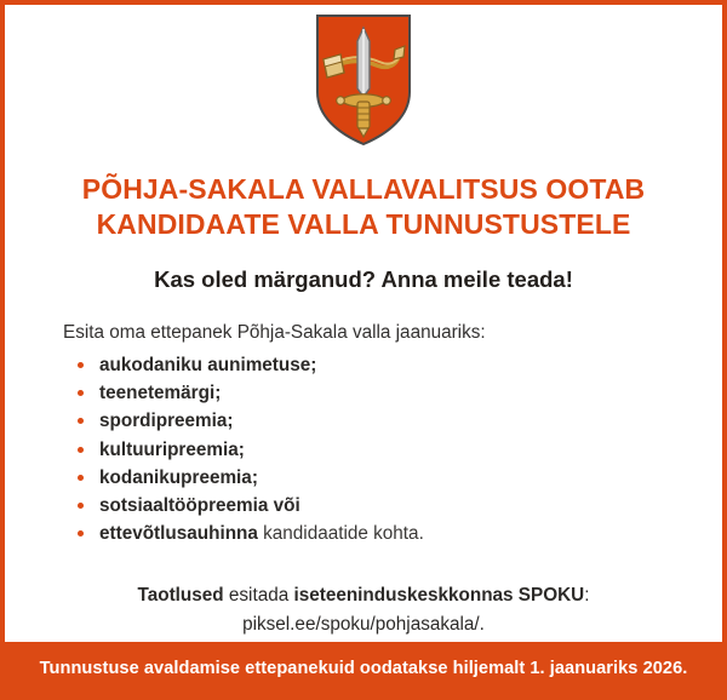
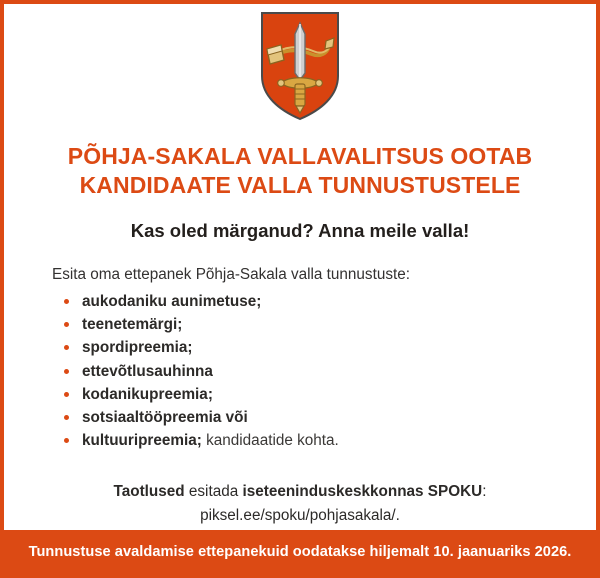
  PÕHJA-SAKALA VALLAVALITSUS OOTAB
  KANDIDAATE VALLA TUNNUSTUSTELE
- Kas oled märganud? Anna meile teada!
+ Kas oled märganud? Anna meile valla!
- Esita oma ettepanek Põhja-Sakala valla jaanuariks:
+ Esita oma ettepanek Põhja-Sakala valla tunnustuste:
  aukodaniku aunimetuse;
  teenetemärgi;
  spordipreemia;
- kultuuripreemia;
+ ettevõtlusauhinna
  kodanikupreemia;
  sotsiaaltööpreemia või
- ettevõtlusauhinna kandidaatide kohta.
+ kultuuripreemia; kandidaatide kohta.
  Taotlused esitada iseteeninduskeskkonnas SPOKU:
  piksel.ee/spoku/pohjasakala/.
- Tunnustuse avaldamise ettepanekuid oodatakse hiljemalt 1. jaanuariks 2026.
+ Tunnustuse avaldamise ettepanekuid oodatakse hiljemalt 10. jaanuariks 2026.
